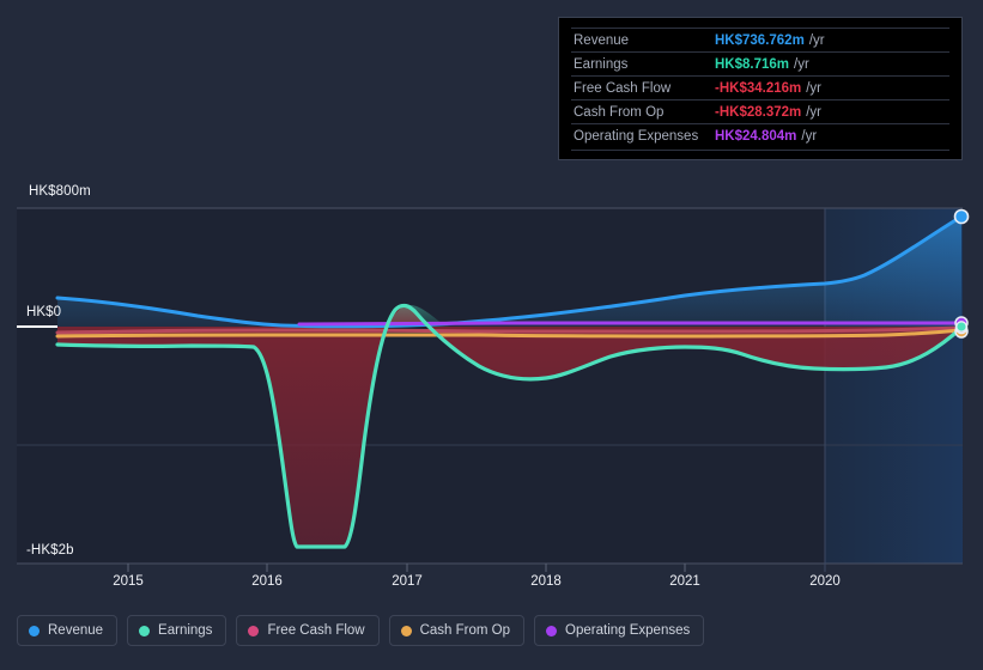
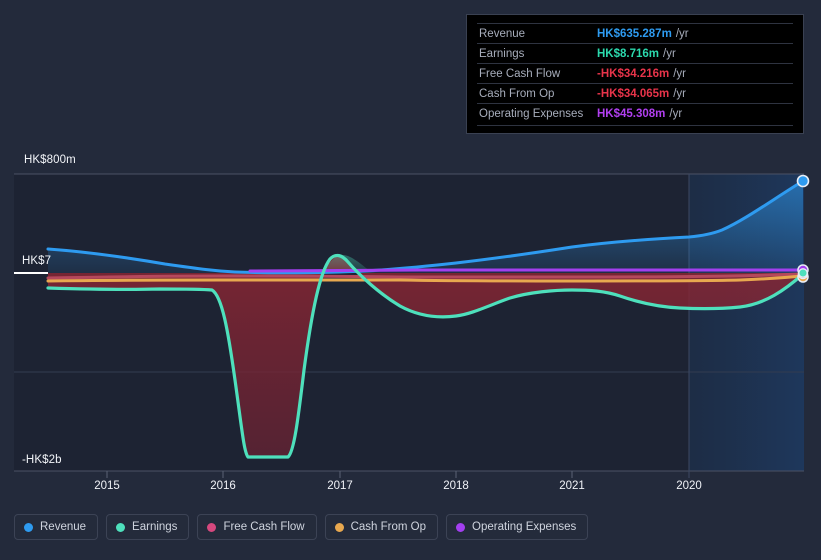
  HK$800m
- HK$0
+ HK$7
  -HK$2b
  2015
  2016
  2017
  2018
  2021
  2020
  Revenue
- HK$736.762m
+ HK$635.287m
  /yr
  Earnings
  HK$8.716m
  /yr
  Free Cash Flow
  -HK$34.216m
  /yr
  Cash From Op
- -HK$28.372m
+ -HK$34.065m
  /yr
  Operating Expenses
- HK$24.804m
+ HK$45.308m
  /yr
  Revenue
  Earnings
  Free Cash Flow
  Cash From Op
  Operating Expenses
